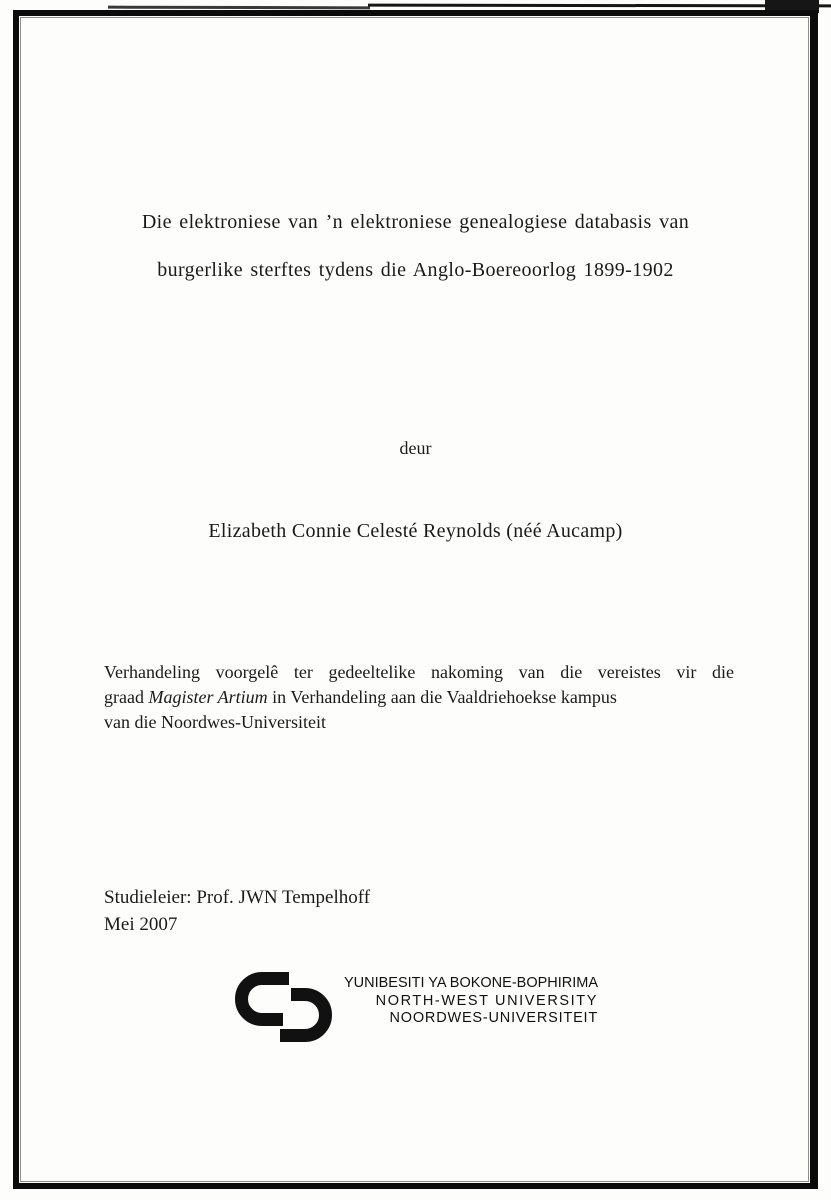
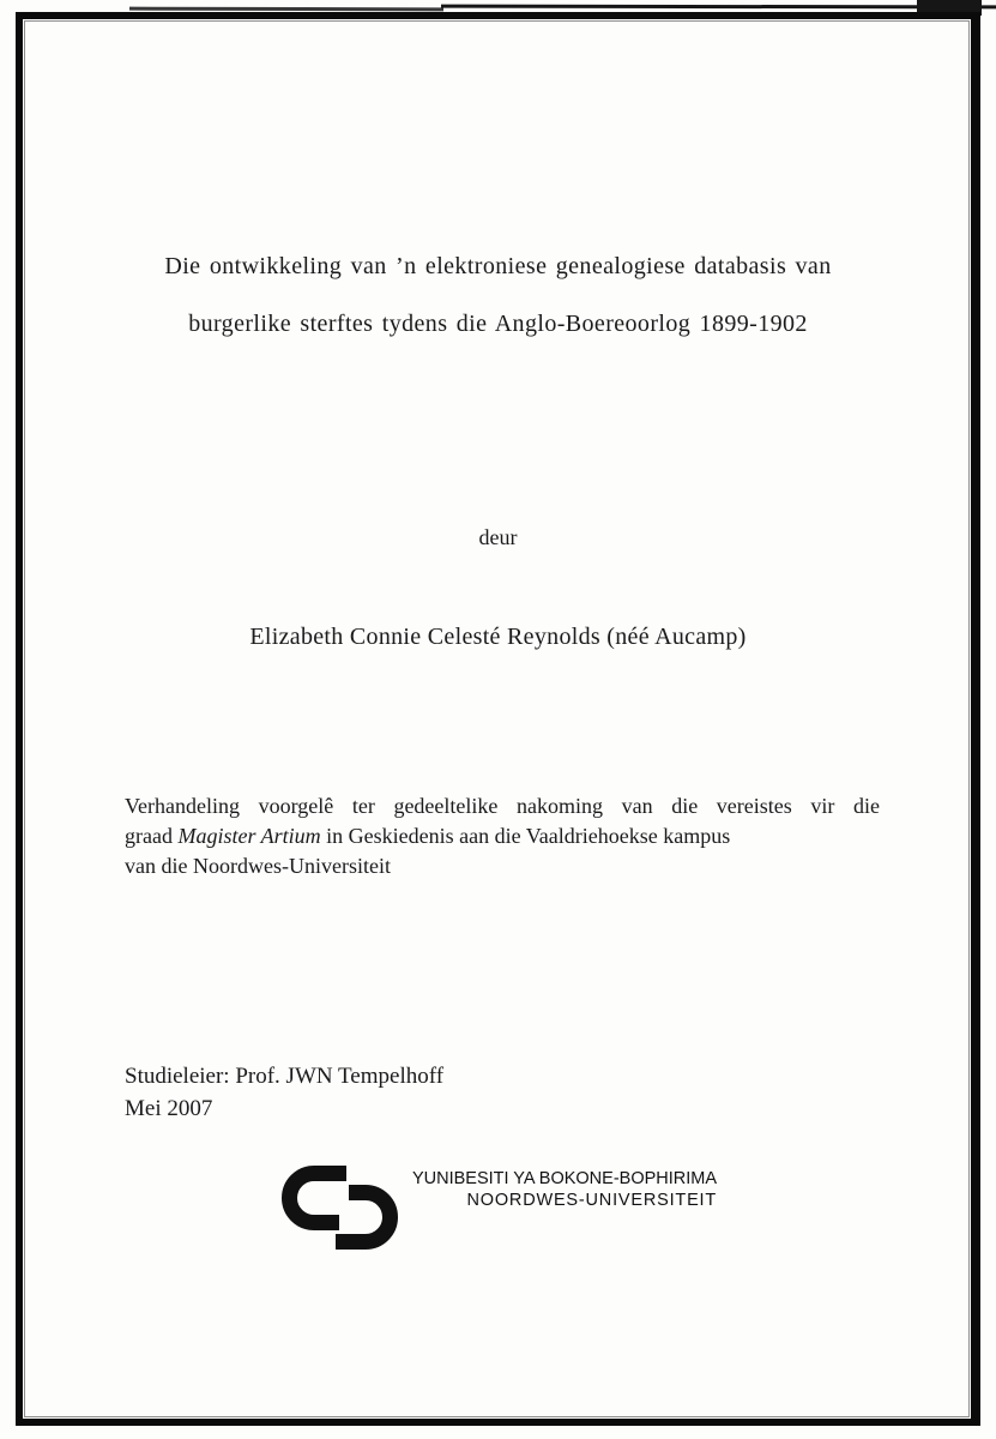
- Die elektroniese van ’n elektroniese genealogiese databasis van
+ Die ontwikkeling van ’n elektroniese genealogiese databasis van
  burgerlike sterftes tydens die Anglo-Boereoorlog 1899-1902
  deur
  Elizabeth Connie Celesté Reynolds (néé Aucamp)
  Verhandeling voorgelê ter gedeeltelike nakoming van die vereistes vir die
- graad Magister Artium in Verhandeling aan die Vaaldriehoekse kampus
+ graad Magister Artium in Geskiedenis aan die Vaaldriehoekse kampus
  van die Noordwes-Universiteit
  Studieleier: Prof. JWN Tempelhoff
  Mei 2007
  YUNIBESITI YA BOKONE-BOPHIRIMA
- NORTH-WEST UNIVERSITY
  NOORDWES-UNIVERSITEIT
